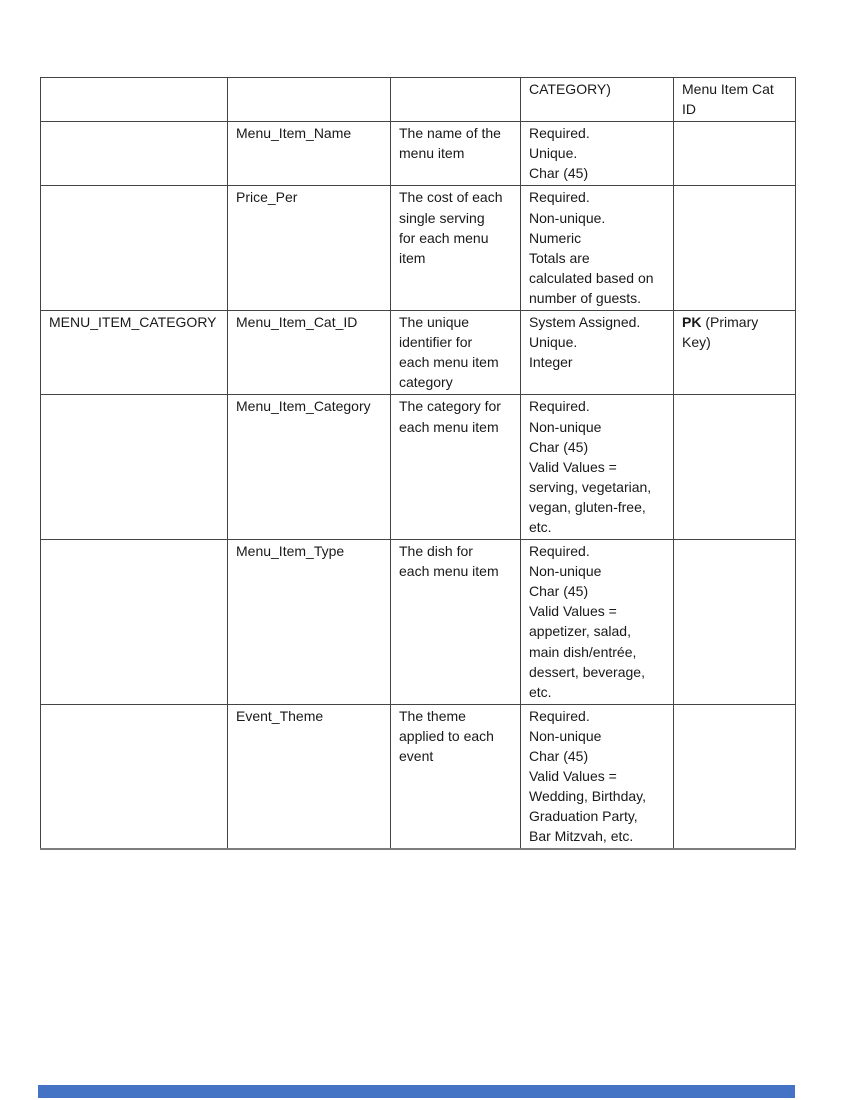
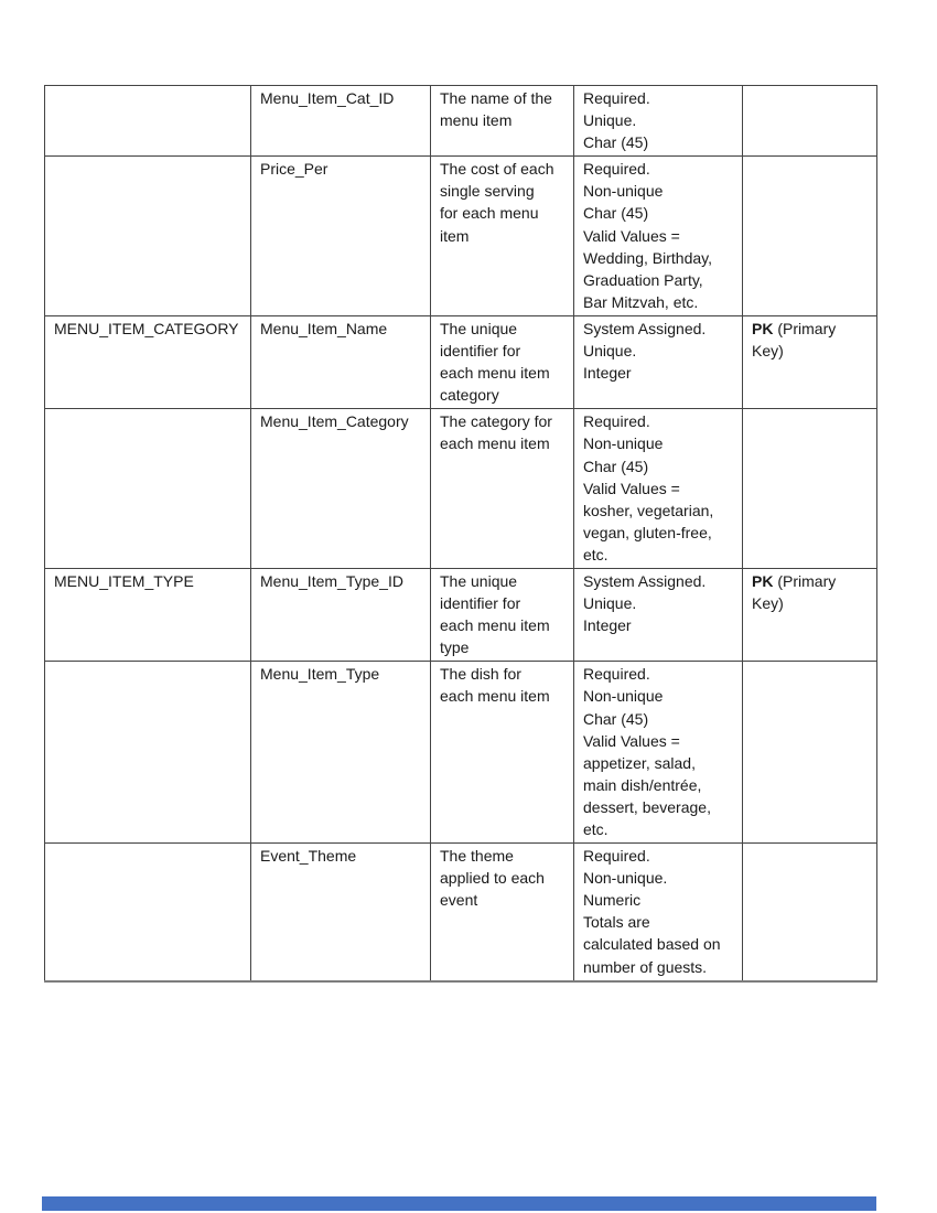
- 			CATEGORY)	Menu Item Cat ID
- 	Menu_Item_Name	The name of the menu item	Required. Unique. Char (45)
+ 	Menu_Item_Cat_ID	The name of the menu item	Required. Unique. Char (45)
- 	Price_Per	The cost of each single serving for each menu item	Required. Non-unique. Numeric Totals are calculated based on number of guests.
+ 	Price_Per	The cost of each single serving for each menu item	Required. Non-unique Char (45) Valid Values = Wedding, Birthday, Graduation Party, Bar Mitzvah, etc.
- MENU_ITEM_CATEGORY	Menu_Item_Cat_ID	The unique identifier for each menu item category	System Assigned. Unique. Integer	PK (Primary Key)
+ MENU_ITEM_CATEGORY	Menu_Item_Name	The unique identifier for each menu item category	System Assigned. Unique. Integer	PK (Primary Key)
- 	Menu_Item_Category	The category for each menu item	Required. Non-unique Char (45) Valid Values = serving, vegetarian, vegan, gluten-free, etc.
+ 	Menu_Item_Category	The category for each menu item	Required. Non-unique Char (45) Valid Values = kosher, vegetarian, vegan, gluten-free, etc.
+ MENU_ITEM_TYPE	Menu_Item_Type_ID	The unique identifier for each menu item type	System Assigned. Unique. Integer	PK (Primary Key)
  	Menu_Item_Type	The dish for each menu item	Required. Non-unique Char (45) Valid Values = appetizer, salad, main dish/entrée, dessert, beverage, etc.
- 	Event_Theme	The theme applied to each event	Required. Non-unique Char (45) Valid Values = Wedding, Birthday, Graduation Party, Bar Mitzvah, etc.
+ 	Event_Theme	The theme applied to each event	Required. Non-unique. Numeric Totals are calculated based on number of guests.
